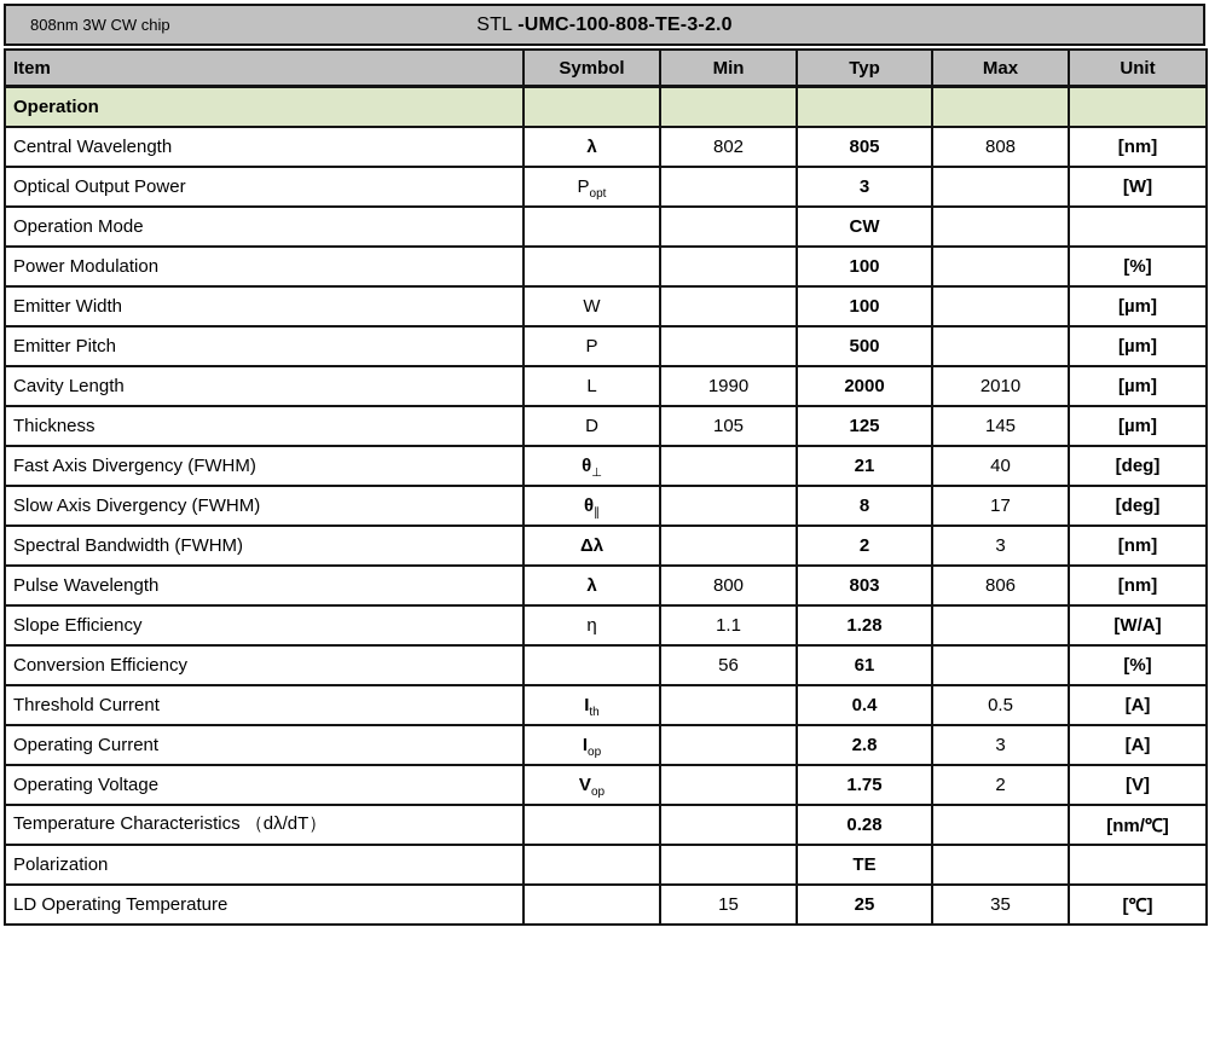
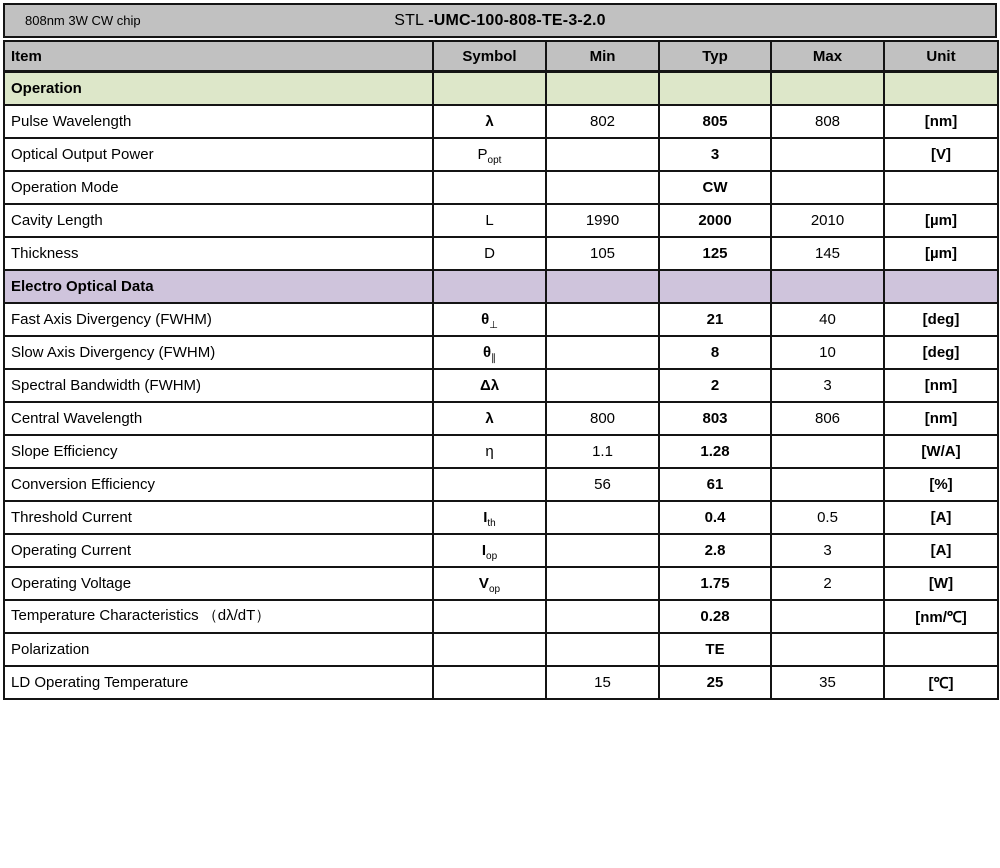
  808nm 3W CW chip
  STL -UMC-100-808-TE-3-2.0
  Item	Symbol	Min	Typ	Max	Unit
  Operation
- Central Wavelength	λ	802	805	808	[nm]
+ Pulse Wavelength	λ	802	805	808	[nm]
- Optical Output Power	Popt		3		[W]
+ Optical Output Power	Popt		3		[V]
  Operation Mode			CW
- Power Modulation			100		[%]
- Emitter Width	W		100		[µm]
- Emitter Pitch	P		500		[µm]
  Cavity Length	L	1990	2000	2010	[µm]
  Thickness	D	105	125	145	[µm]
+ Electro Optical Data
  Fast Axis Divergency (FWHM)	θ⊥		21	40	[deg]
- Slow Axis Divergency (FWHM)	θ∥		8	17	[deg]
+ Slow Axis Divergency (FWHM)	θ∥		8	10	[deg]
  Spectral Bandwidth (FWHM)	Δλ		2	3	[nm]
- Pulse Wavelength	λ	800	803	806	[nm]
+ Central Wavelength	λ	800	803	806	[nm]
  Slope Efficiency	η	1.1	1.28		[W/A]
  Conversion Efficiency		56	61		[%]
  Threshold Current	Ith		0.4	0.5	[A]
  Operating Current	Iop		2.8	3	[A]
- Operating Voltage	Vop		1.75	2	[V]
+ Operating Voltage	Vop		1.75	2	[W]
  Temperature Characteristics （dλ/dT）			0.28		[nm/℃]
  Polarization			TE
  LD Operating Temperature		15	25	35	[℃]
